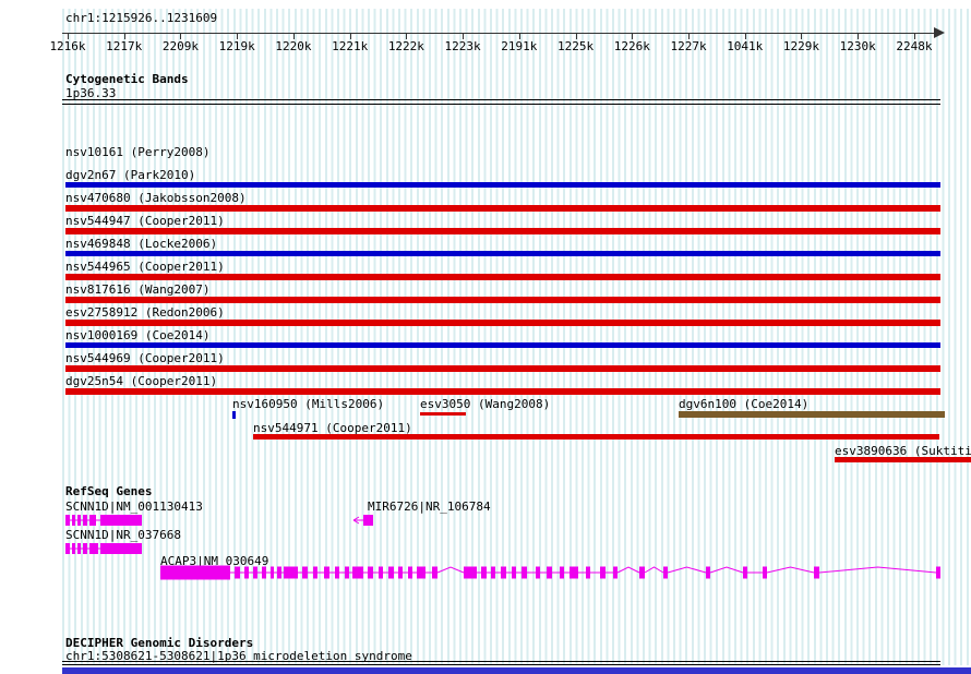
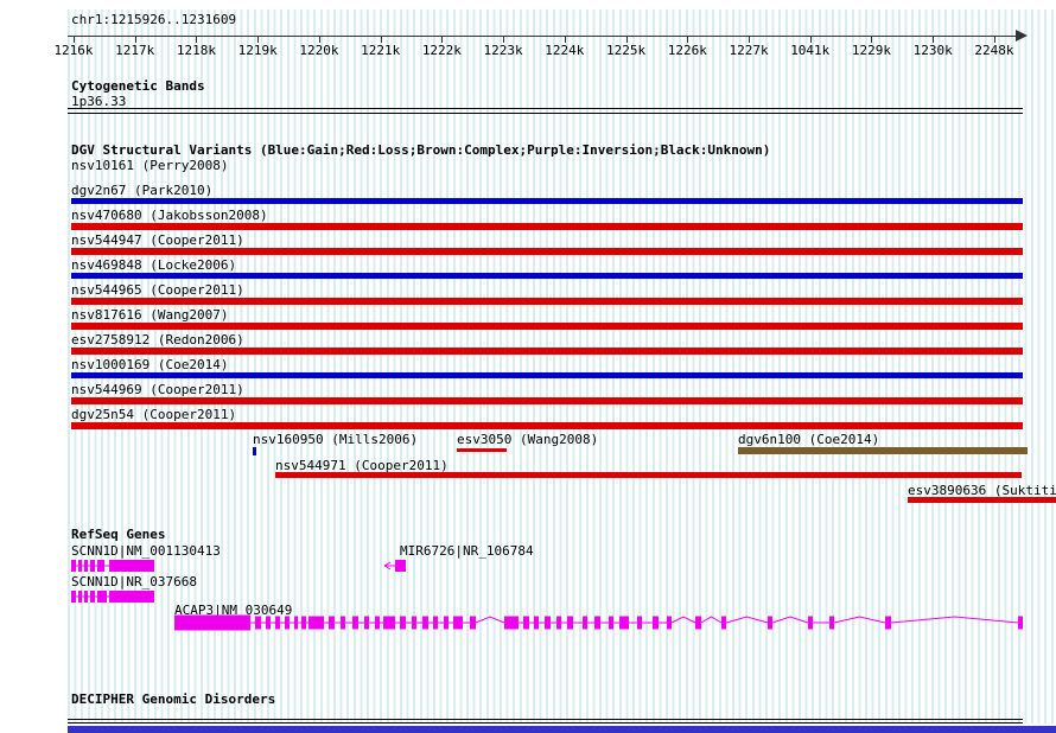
  chr1:1215926..1231609
  Cytogenetic Bands
  1p36.33
+ DGV Structural Variants (Blue:Gain;Red:Loss;Brown:Complex;Purple:Inversion;Black:Unknown)
  RefSeq Genes
  DECIPHER Genomic Disorders
- chr1:5308621-5308621|1p36 microdeletion syndrome
  1216k
  1217k
- 2209k
+ 1218k
  1219k
  1220k
  1221k
  1222k
  1223k
- 2191k
+ 1224k
  1225k
  1226k
  1227k
  1041k
  1229k
  1230k
  2248k
  nsv10161 (Perry2008)
  dgv2n67 (Park2010)
  nsv470680 (Jakobsson2008)
  nsv544947 (Cooper2011)
  nsv469848 (Locke2006)
  nsv544965 (Cooper2011)
  nsv817616 (Wang2007)
  esv2758912 (Redon2006)
  nsv1000169 (Coe2014)
  nsv544969 (Cooper2011)
  dgv25n54 (Cooper2011)
  nsv160950 (Mills2006)
  esv3050 (Wang2008)
  dgv6n100 (Coe2014)
  nsv544971 (Cooper2011)
  esv3890636 (Suktiti
  SCNN1D|NM_001130413
  MIR6726|NR_106784
  SCNN1D|NR_037668
  ACAP3|NM_030649
